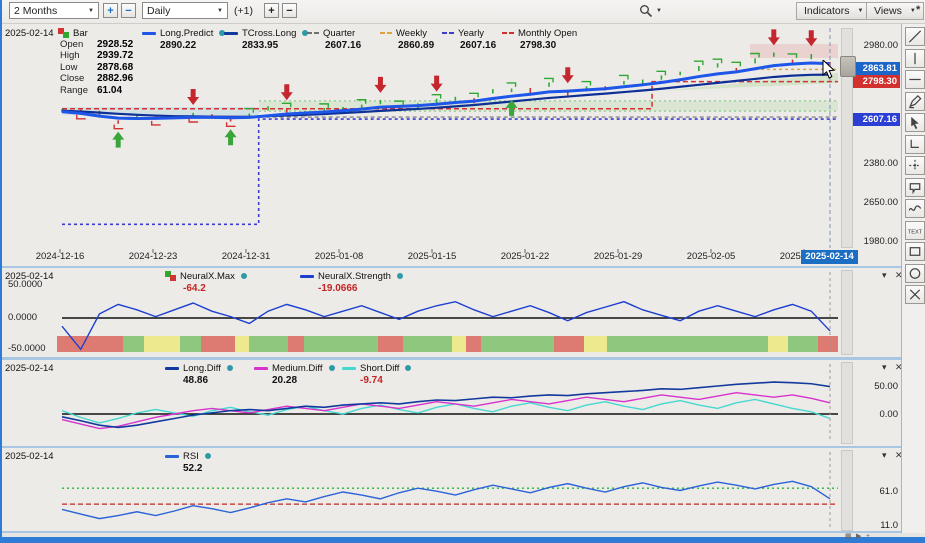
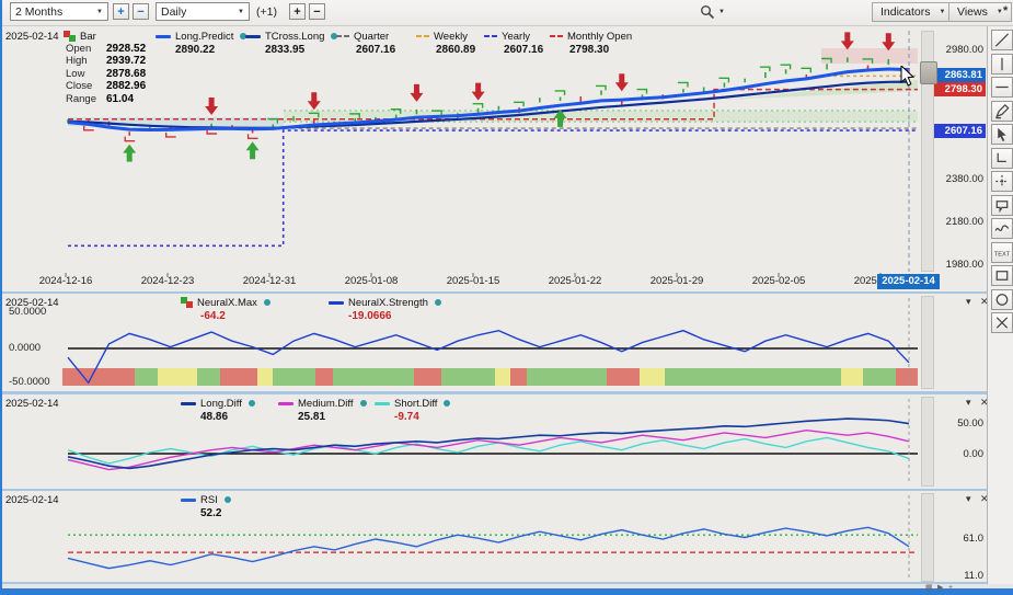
  2 Months
  +
  −
  Daily
  (+1)
  +
  −
  Indicators
  Views
  *
  2025-02-14
  Bar
  Long.Predict
  2890.22
  TCross.Long
  2833.95
  Quarter
  2607.16
  Weekly
  2860.89
  Yearly
  2607.16
  Monthly Open
  2798.30
  Open
  2928.52
  High
  2939.72
  Low
  2878.68
  Close
  2882.96
  Range
  61.04
  2980.00
  2380.00
- 2650.00
+ 2180.00
  1980.00
  2863.81
  2798.30
  2607.16
  2024-12-16
  2024-12-23
  2024-12-31
  2025-01-08
  2025-01-15
  2025-01-22
  2025-01-29
  2025-02-05
  2025-02-14
  2025-02-14
  NeuralX.Max
  -64.2
  NeuralX.Strength
  -19.0666
  50.0000
  0.0000
  -50.0000
  ▾
  ✕
  2025-02-14
  Long.Diff
  48.86
  Medium.Diff
- 20.28
+ 25.81
  Short.Diff
  -9.74
  50.00
  0.00
  ▾
  ✕
  2025-02-14
  RSI
  52.2
  61.0
  11.0
  ▾
  ✕
